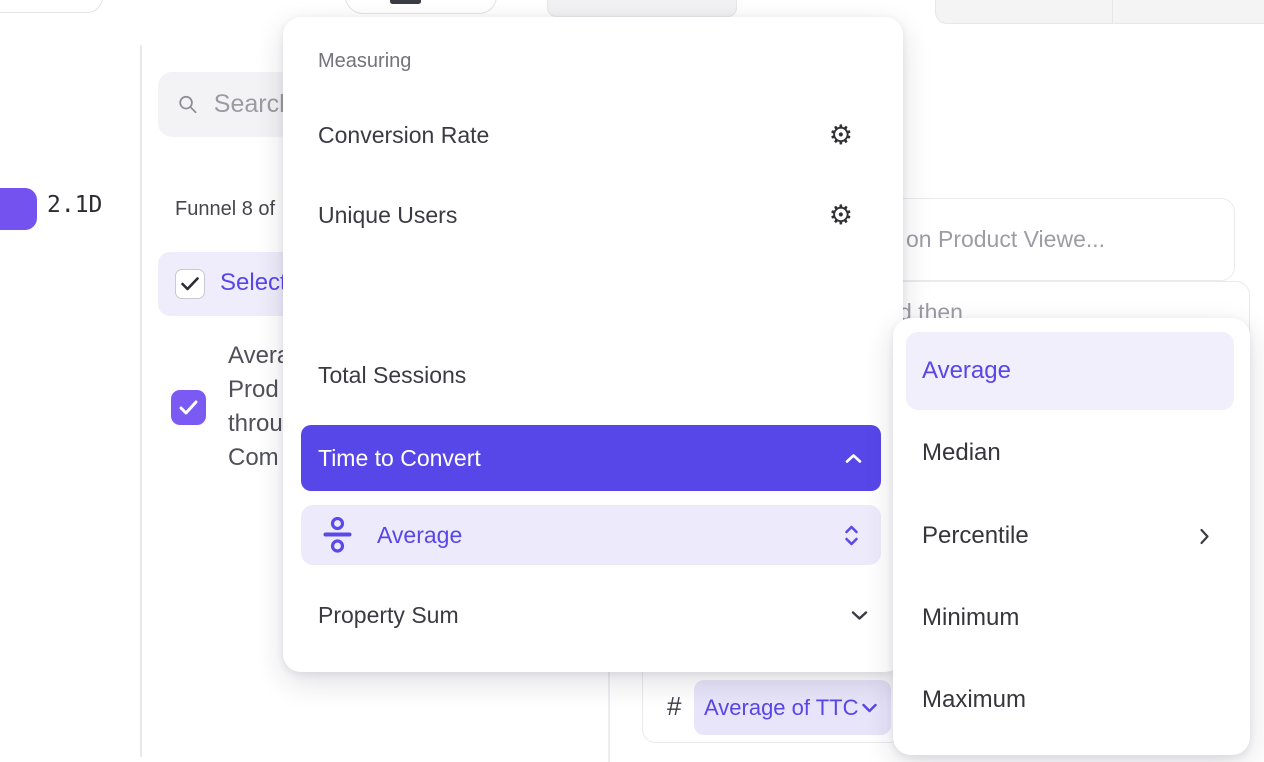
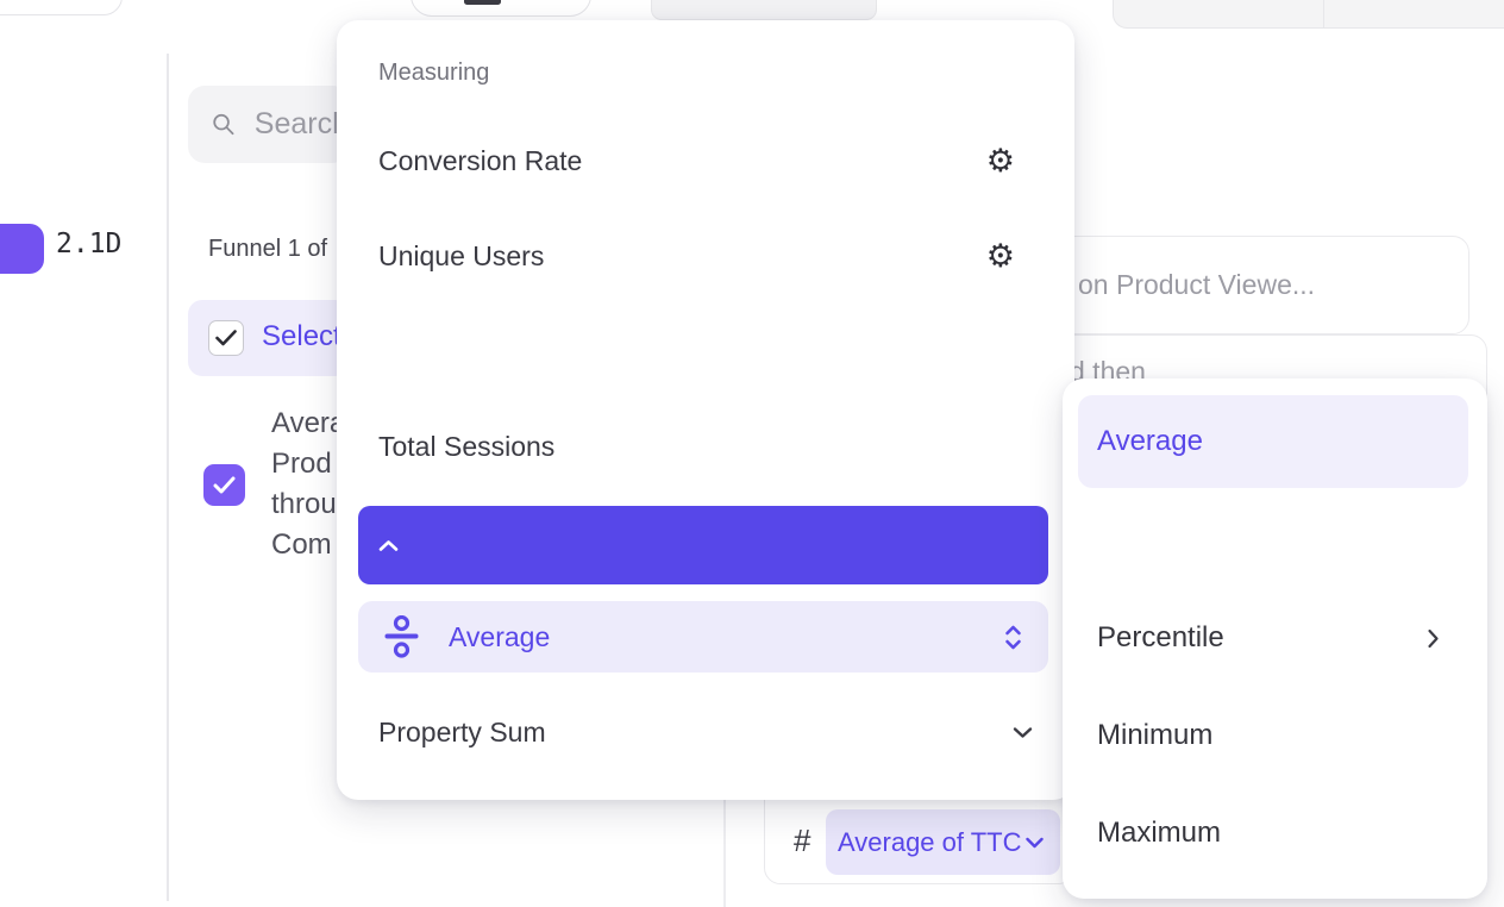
  2.1D
  Searc
- Funnel 8 of
+ Funnel 1 of
  Selec
  Aver
  Prod
  throu
  Com
  on Product Viewe...
  d then
  #
  Average of TTC
  Measuring
  Conversion Rate
  ⚙
  Unique Users
  ⚙
  Total Sessions
- Time to Convert
  Average
  Property Sum
  Average
- Median
  Percentile
  Minimum
  Maximum
